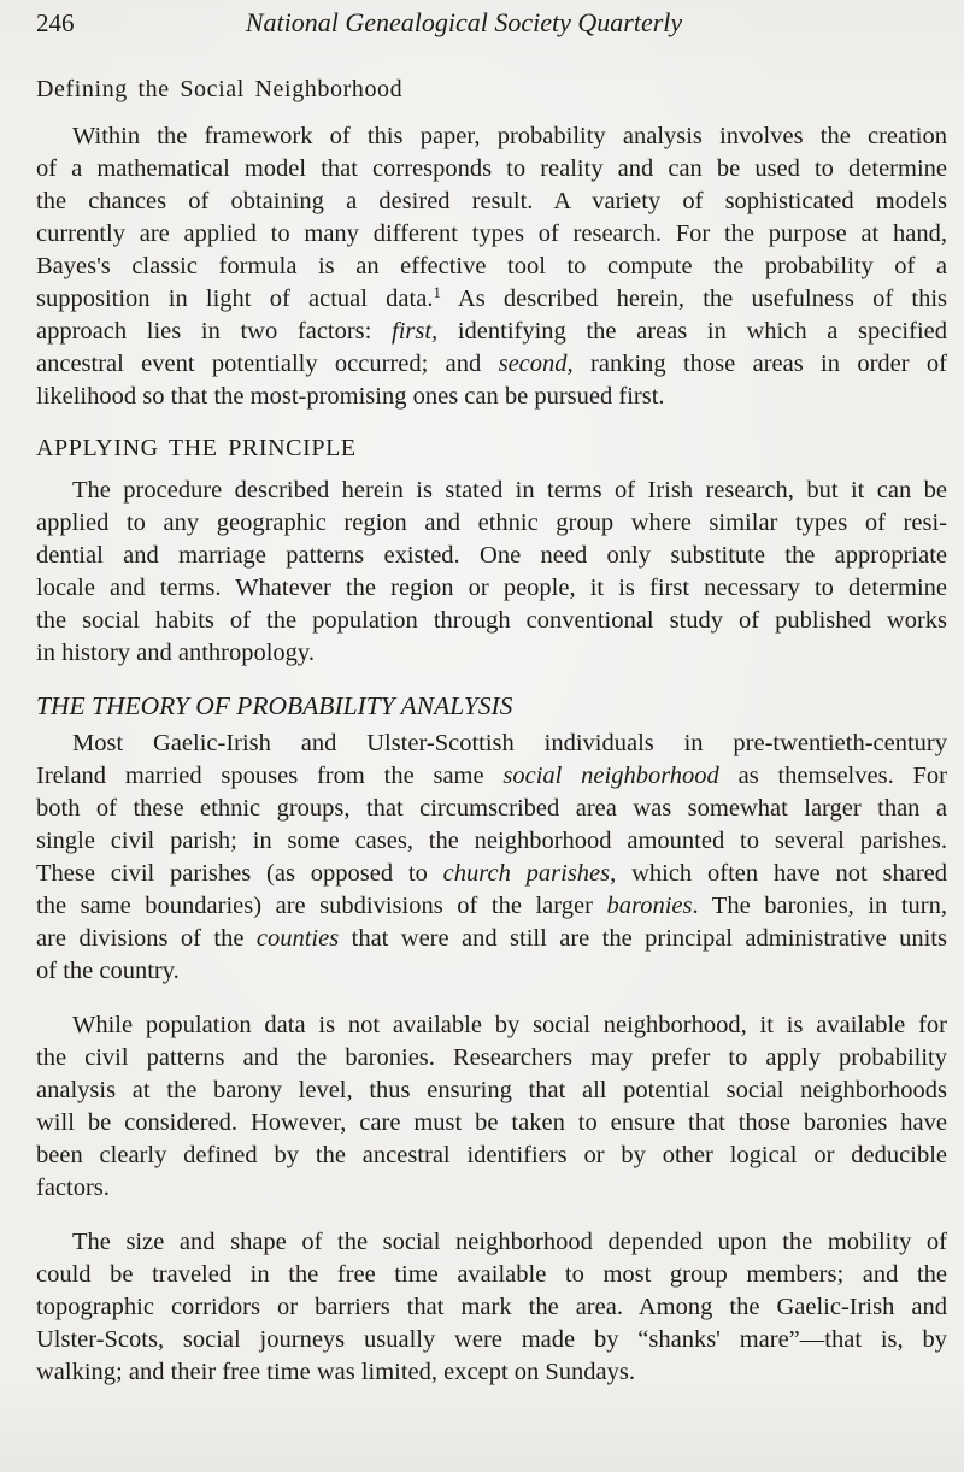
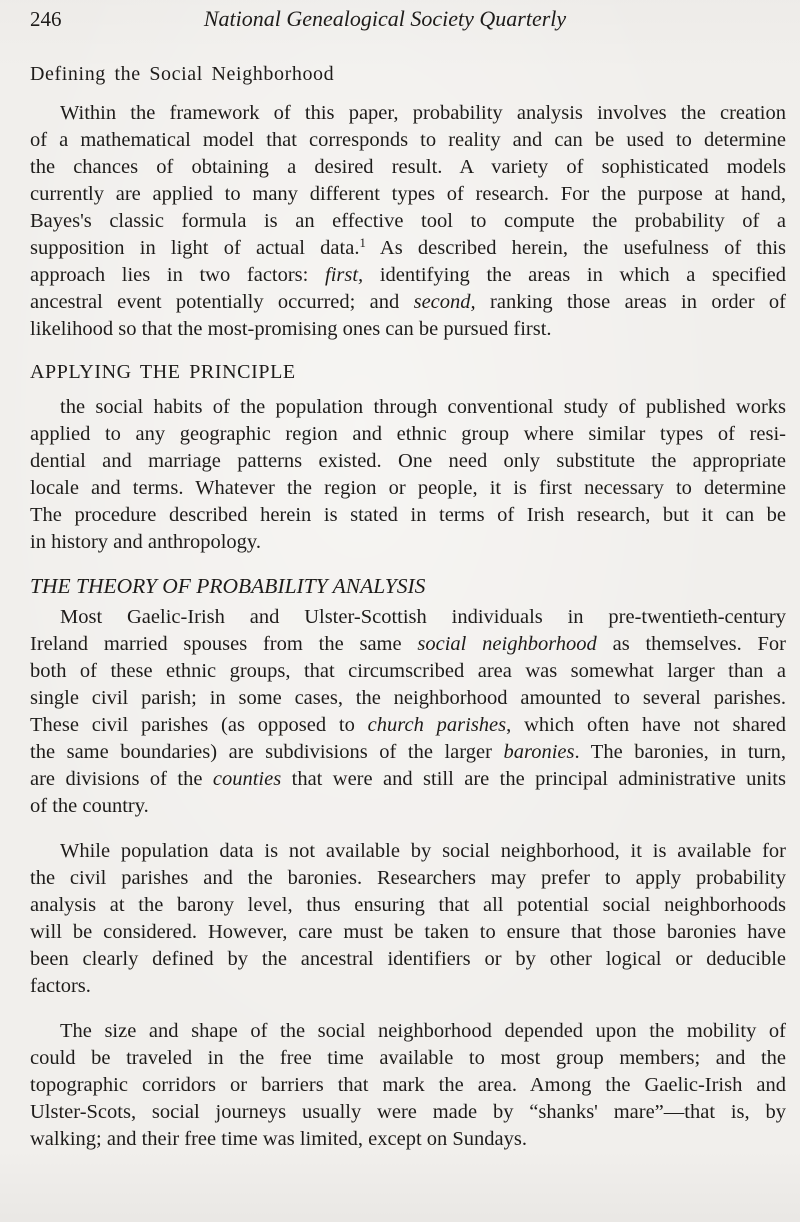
  246
  National Genealogical Society Quarterly
  Defining the Social Neighborhood
  Within the framework of this paper, probability analysis involves the creation
  of a mathematical model that corresponds to reality and can be used to determine
  the chances of obtaining a desired result. A variety of sophisticated models
  currently are applied to many different types of research. For the purpose at hand,
  Bayes's classic formula is an effective tool to compute the probability of a
  supposition in light of actual data.1 As described herein, the usefulness of this
  approach lies in two factors: first, identifying the areas in which a specified
  ancestral event potentially occurred; and second, ranking those areas in order of
  likelihood so that the most-promising ones can be pursued first.
  APPLYING THE PRINCIPLE
- The procedure described herein is stated in terms of Irish research, but it can be
+ the social habits of the population through conventional study of published works
  applied to any geographic region and ethnic group where similar types of resi-
  dential and marriage patterns existed. One need only substitute the appropriate
  locale and terms. Whatever the region or people, it is first necessary to determine
- the social habits of the population through conventional study of published works
+ The procedure described herein is stated in terms of Irish research, but it can be
  in history and anthropology.
  THE THEORY OF PROBABILITY ANALYSIS
  Most Gaelic-Irish and Ulster-Scottish individuals in pre-twentieth-century
  Ireland married spouses from the same social neighborhood as themselves. For
  both of these ethnic groups, that circumscribed area was somewhat larger than a
  single civil parish; in some cases, the neighborhood amounted to several parishes.
  These civil parishes (as opposed to church parishes, which often have not shared
  the same boundaries) are subdivisions of the larger baronies. The baronies, in turn,
  are divisions of the counties that were and still are the principal administrative units
  of the country.
  While population data is not available by social neighborhood, it is available for
- the civil patterns and the baronies. Researchers may prefer to apply probability
+ the civil parishes and the baronies. Researchers may prefer to apply probability
  analysis at the barony level, thus ensuring that all potential social neighborhoods
  will be considered. However, care must be taken to ensure that those baronies have
  been clearly defined by the ancestral identifiers or by other logical or deducible
  factors.
  The size and shape of the social neighborhood depended upon the mobility of
  could be traveled in the free time available to most group members; and the
  topographic corridors or barriers that mark the area. Among the Gaelic-Irish and
  Ulster-Scots, social journeys usually were made by “shanks' mare”—that is, by
  walking; and their free time was limited, except on Sundays.
